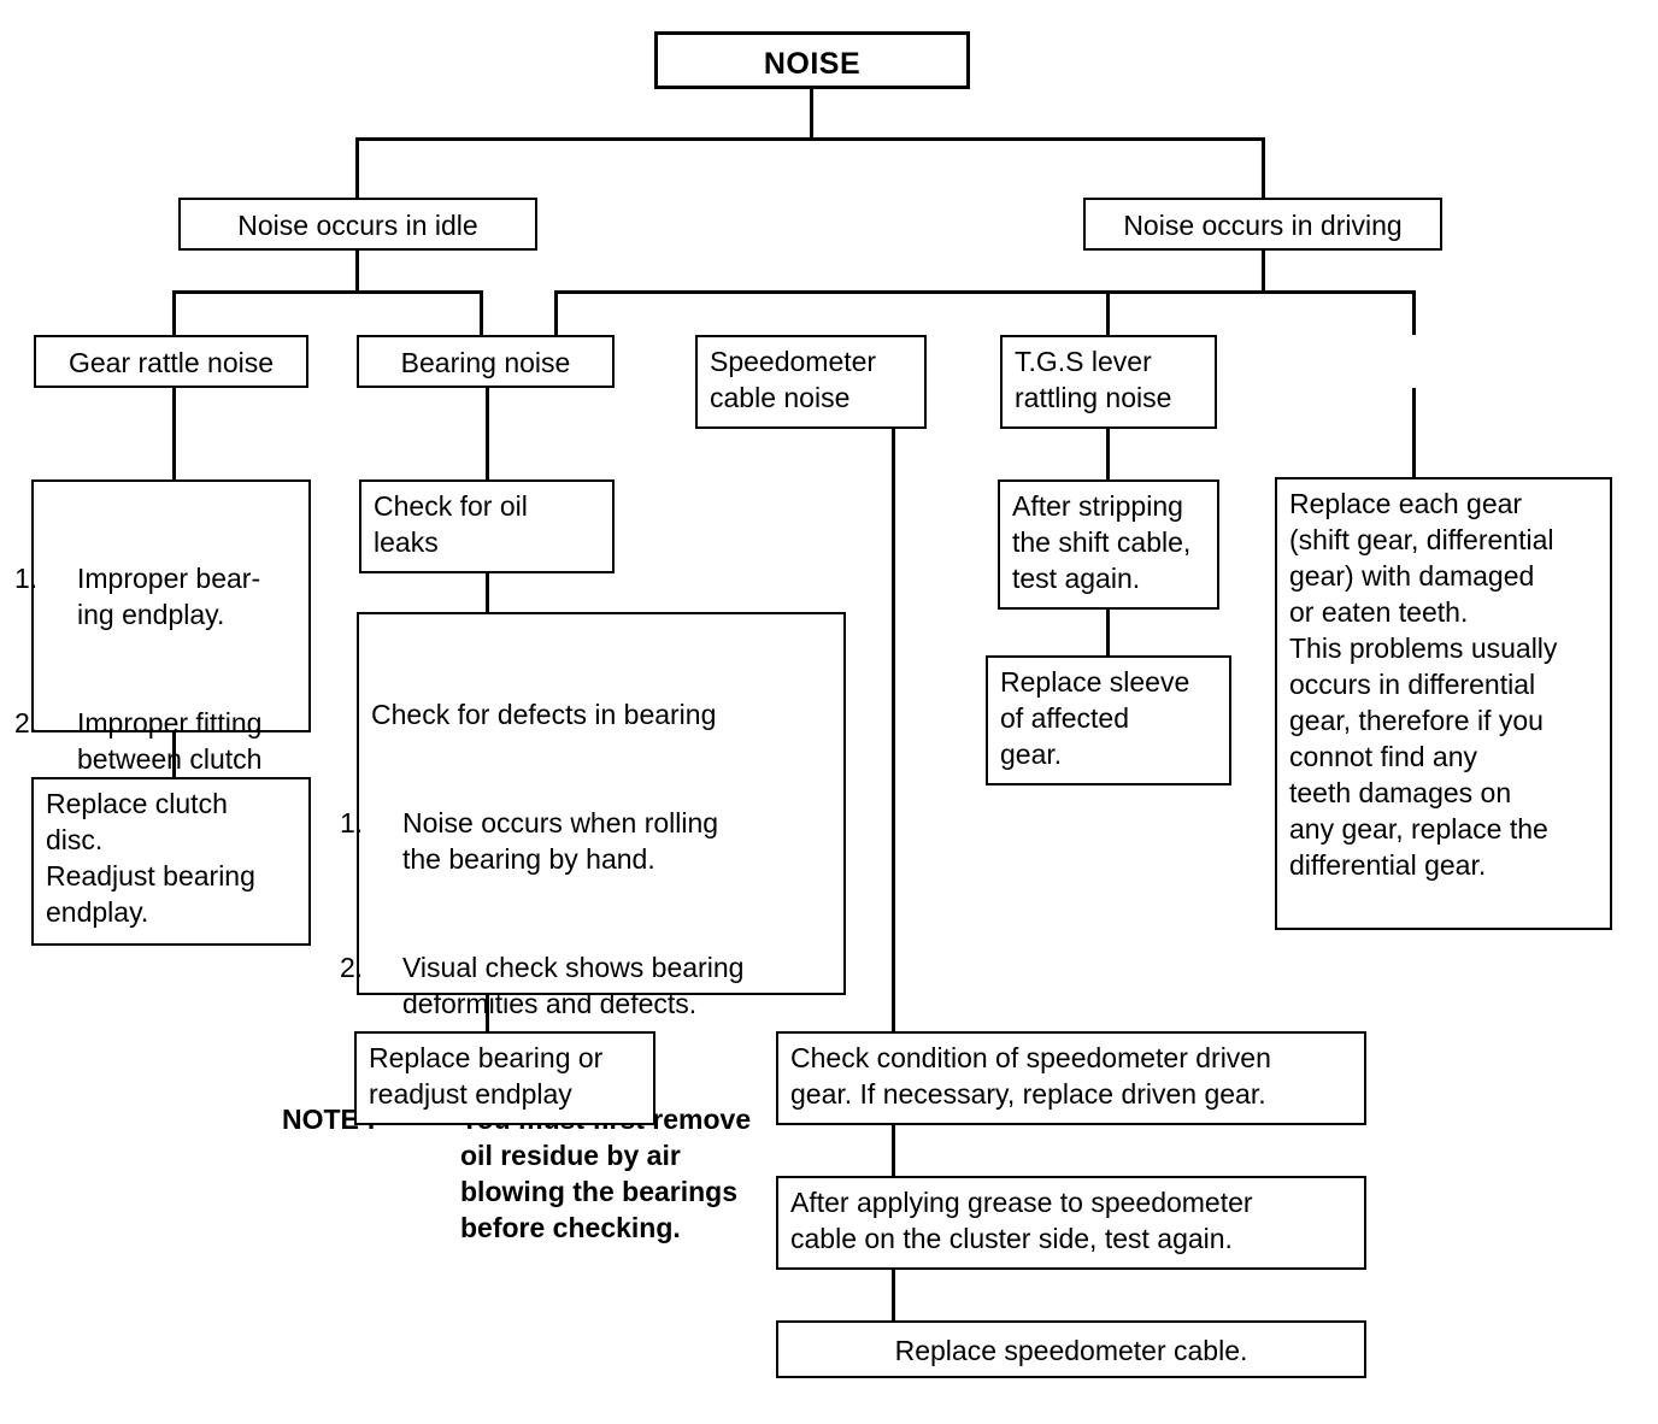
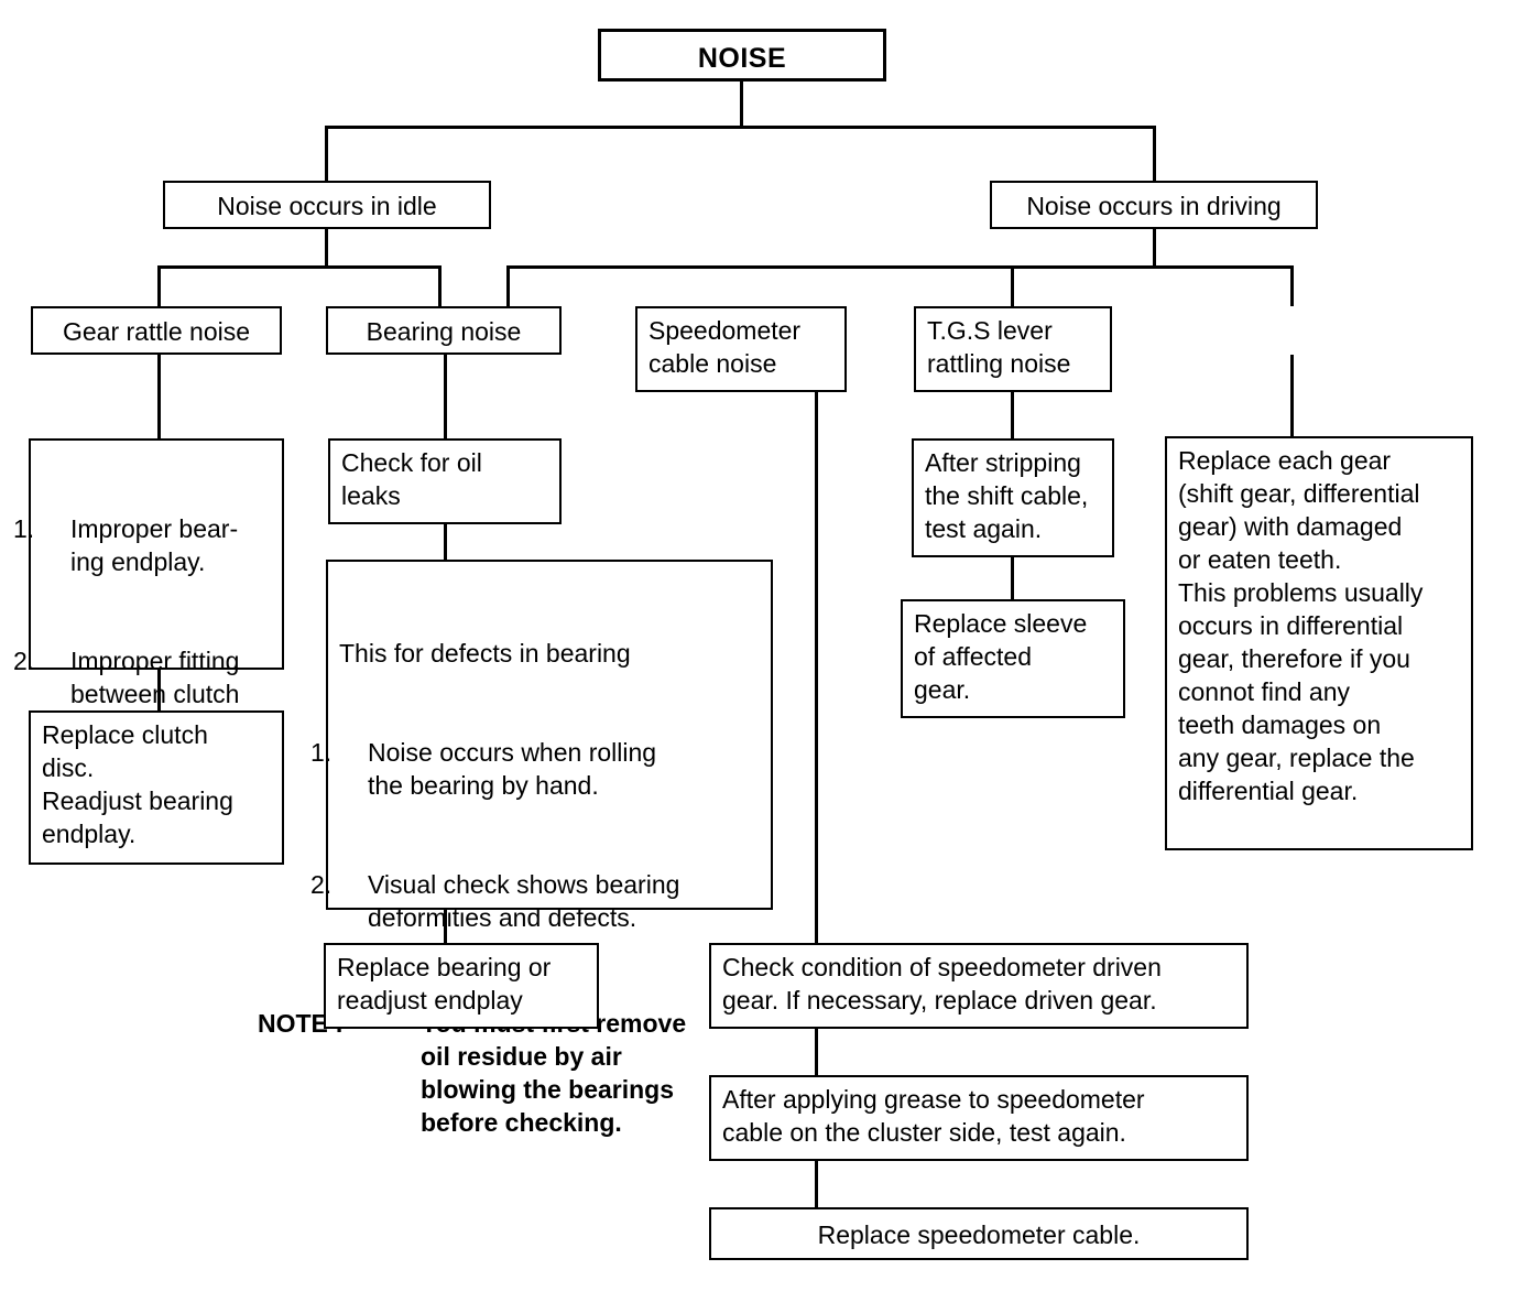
  NOISE
  Noise occurs in idle
  Noise occurs in driving
  Gear rattle noise
  Bearing noise
  Speedometer
  cable noise
  T.G.S lever
  rattling noise
  1. Improper bear-
  ing endplay.
  2. Improper fitting
  between clutch
  Replace clutch
  disc.
  Readjust bearing
  endplay.
  Check for oil
  leaks
- Check for defects in bearing
+ This for defects in bearing
  1. Noise occurs when rolling
  the bearing by hand.
  2. Visual check shows bearing
  deformities and defects.
  oil residue by air
  blowing the bearings
  before checking.
  Replace bearing or
  readjust endplay
  Check condition of speedometer driven
  gear. If necessary, replace driven gear.
  After applying grease to speedometer
  cable on the cluster side, test again.
  Replace speedometer cable.
  After stripping
  the shift cable,
  test again.
  Replace sleeve
  of affected
  gear.
  Replace each gear
  (shift gear, differential
  gear) with damaged
  or eaten teeth.
  This problems usually
  occurs in differential
  gear, therefore if you
  connot find any
  teeth damages on
  any gear, replace the
  differential gear.
